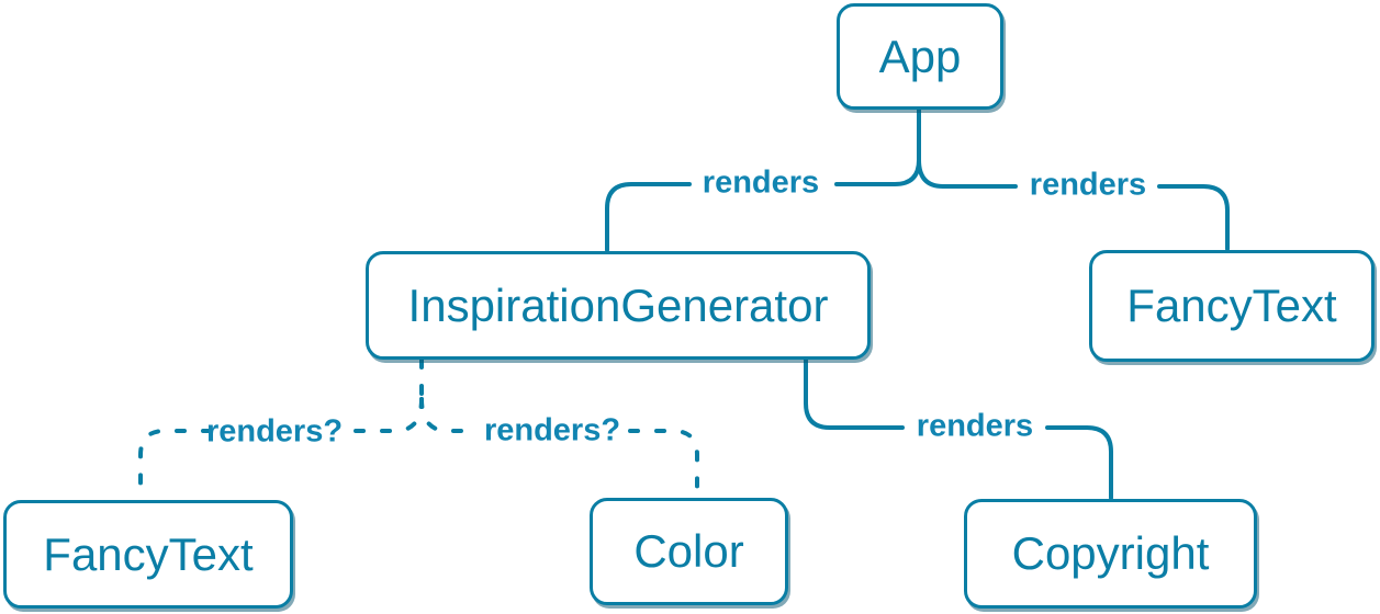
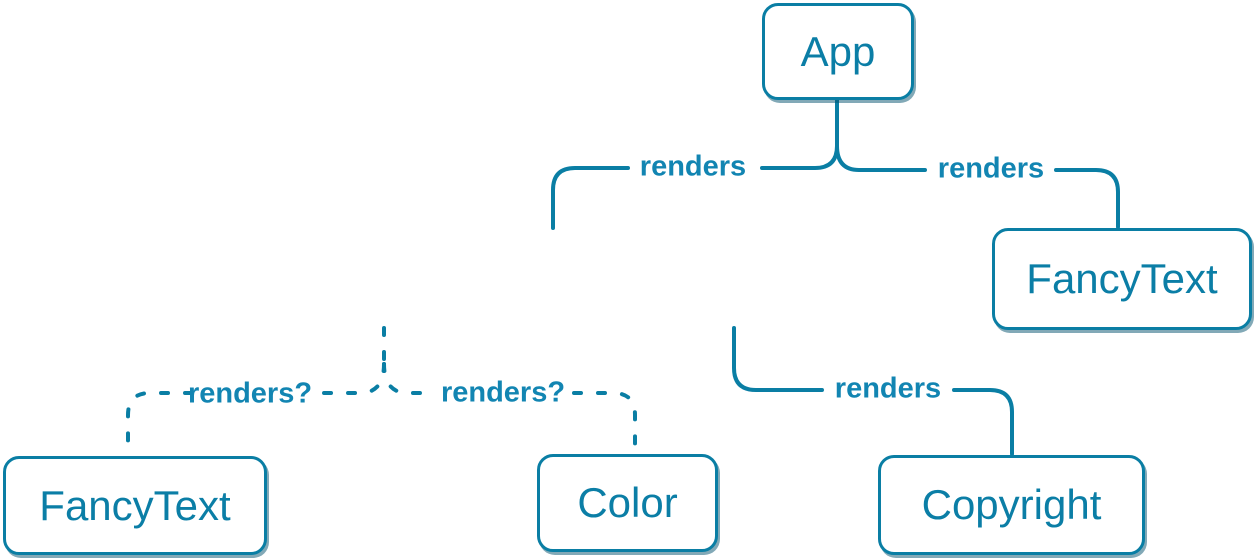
  App
- InspirationGenerator
  FancyText
  FancyText
  Color
  Copyright
  renders
  renders
  renders?
  renders?
  renders
